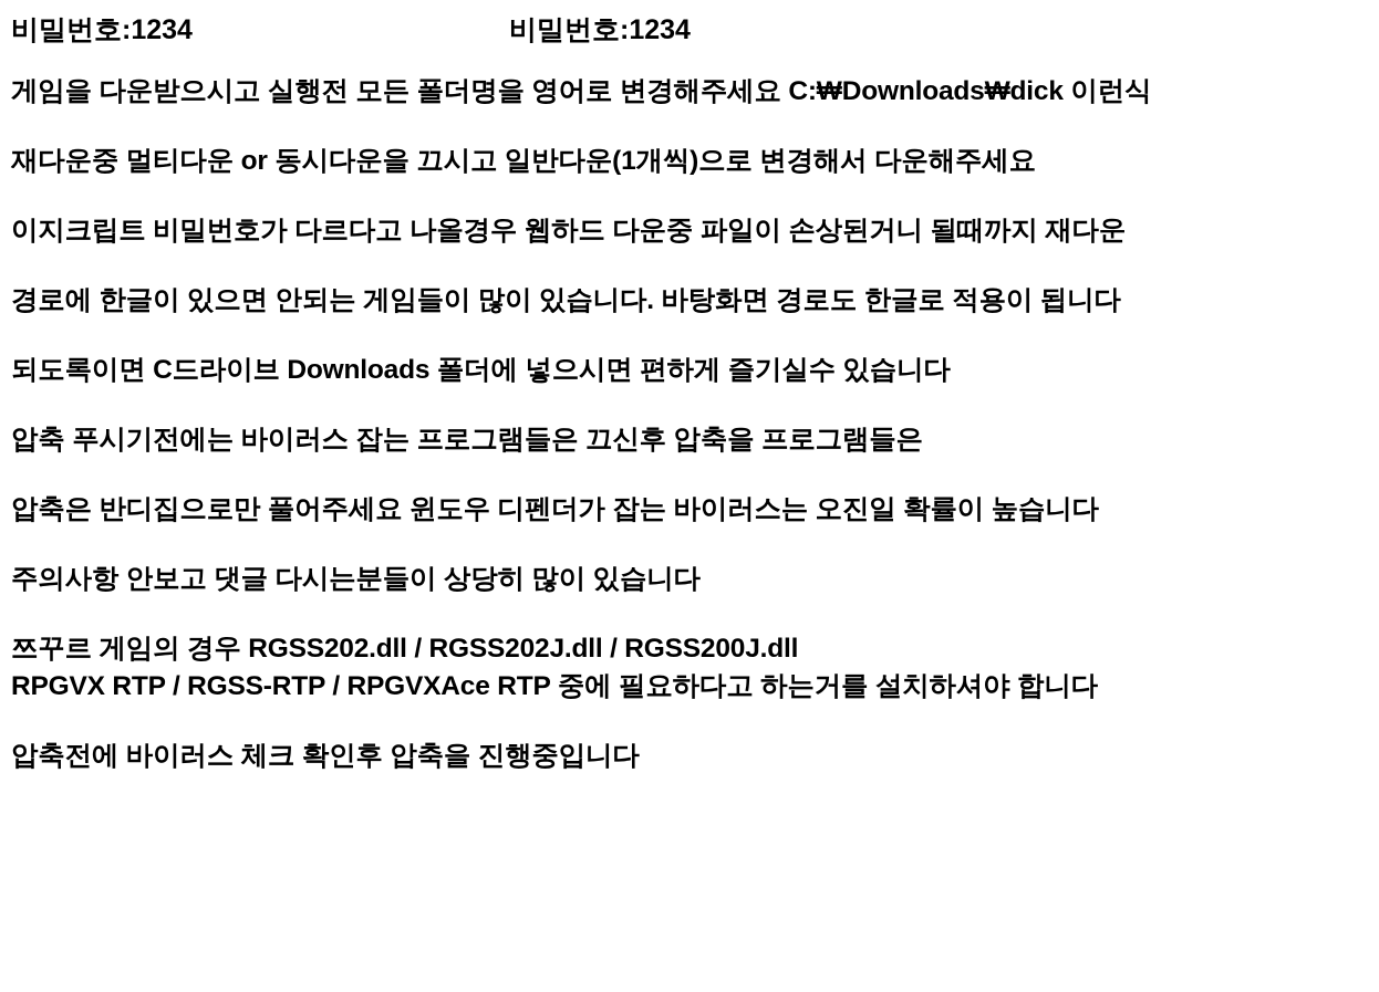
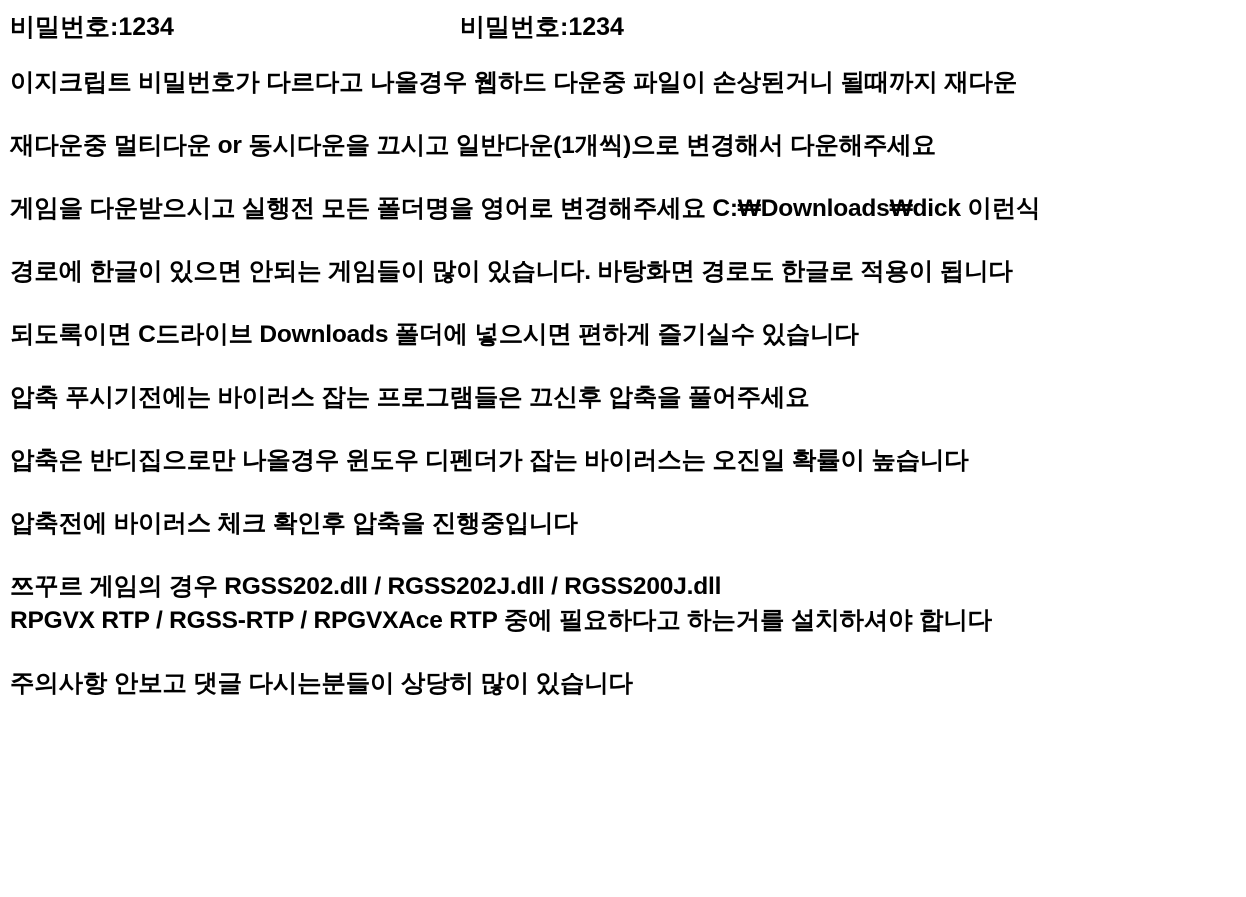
  비밀번호:1234
  비밀번호:1234
- 게임을 다운받으시고 실행전 모든 폴더명을 영어로 변경해주세요 C:₩Downloads₩dick 이런식
+ 이지크립트 비밀번호가 다르다고 나올경우 웹하드 다운중 파일이 손상된거니 될때까지 재다운
  재다운중 멀티다운 or 동시다운을 끄시고 일반다운(1개씩)으로 변경해서 다운해주세요
- 이지크립트 비밀번호가 다르다고 나올경우 웹하드 다운중 파일이 손상된거니 될때까지 재다운
+ 게임을 다운받으시고 실행전 모든 폴더명을 영어로 변경해주세요 C:₩Downloads₩dick 이런식
  경로에 한글이 있으면 안되는 게임들이 많이 있습니다. 바탕화면 경로도 한글로 적용이 됩니다
  되도록이면 C드라이브 Downloads 폴더에 넣으시면 편하게 즐기실수 있습니다
- 압축 푸시기전에는 바이러스 잡는 프로그램들은 끄신후 압축을 프로그램들은
+ 압축 푸시기전에는 바이러스 잡는 프로그램들은 끄신후 압축을 풀어주세요
- 압축은 반디집으로만 풀어주세요 윈도우 디펜더가 잡는 바이러스는 오진일 확률이 높습니다
+ 압축은 반디집으로만 나올경우 윈도우 디펜더가 잡는 바이러스는 오진일 확률이 높습니다
- 주의사항 안보고 댓글 다시는분들이 상당히 많이 있습니다
+ 압축전에 바이러스 체크 확인후 압축을 진행중입니다
  쯔꾸르 게임의 경우 RGSS202.dll / RGSS202J.dll / RGSS200J.dll
  RPGVX RTP / RGSS-RTP / RPGVXAce RTP 중에 필요하다고 하는거를 설치하셔야 합니다
- 압축전에 바이러스 체크 확인후 압축을 진행중입니다
+ 주의사항 안보고 댓글 다시는분들이 상당히 많이 있습니다
